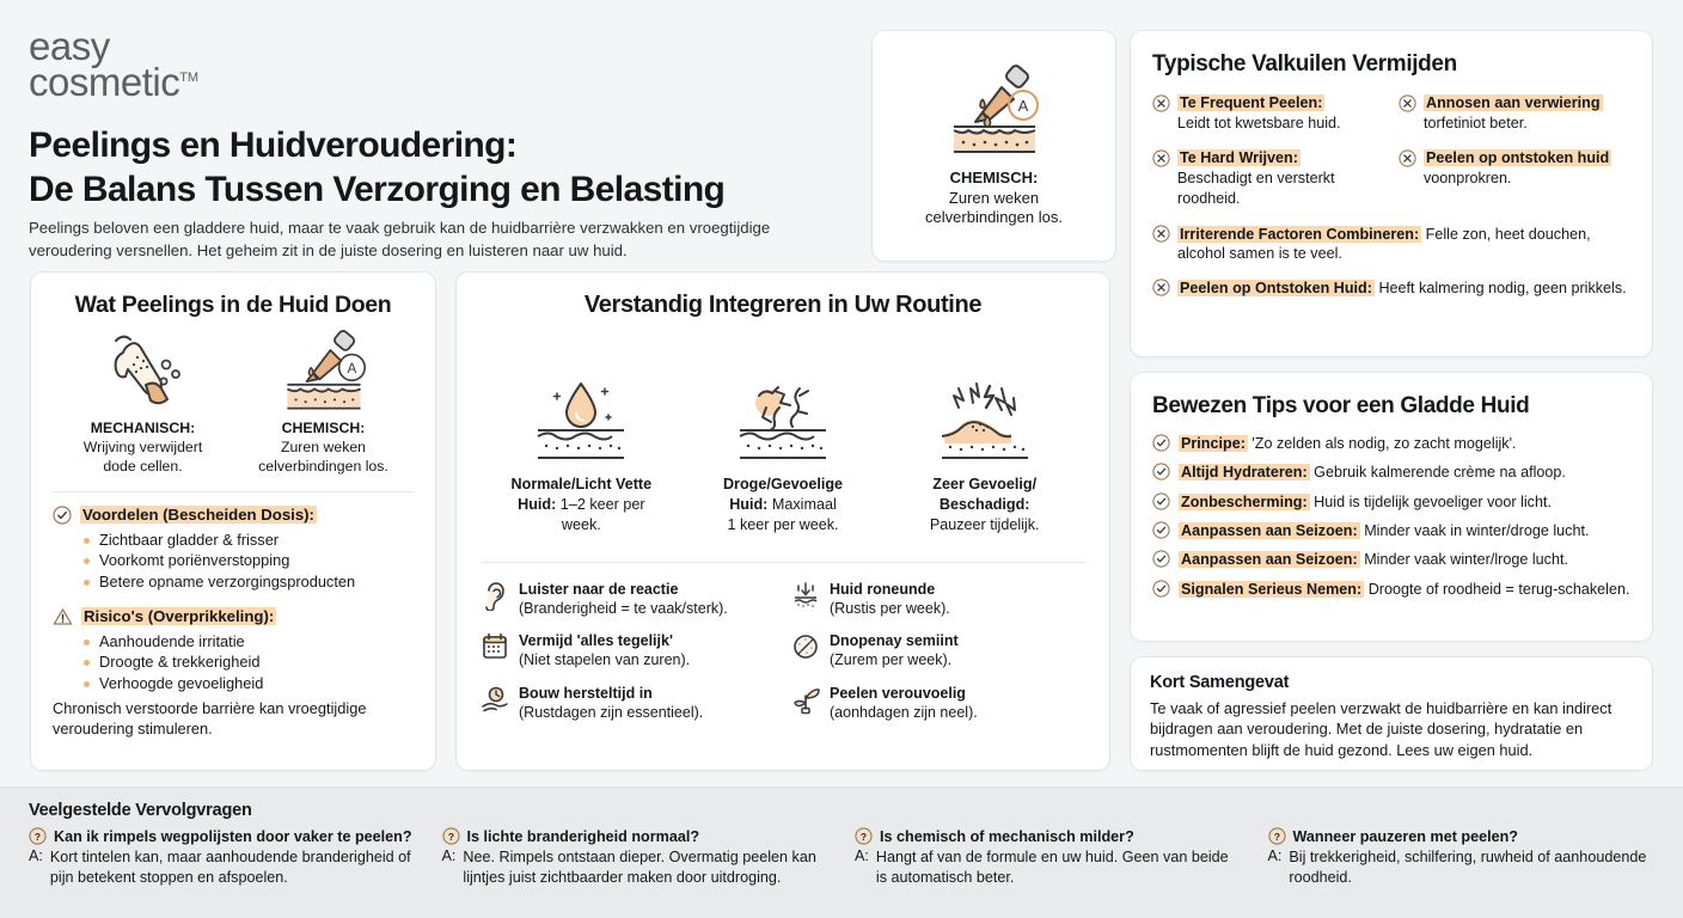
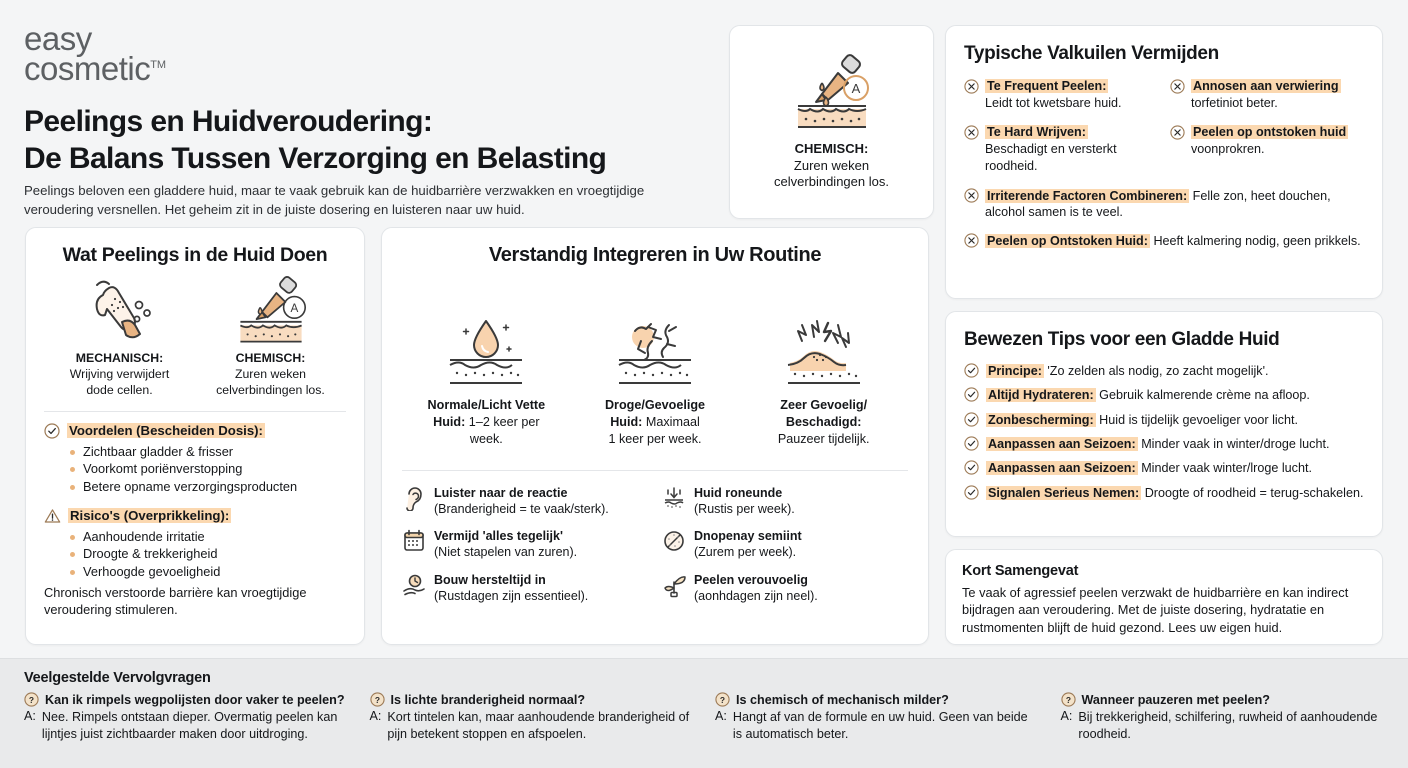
  easy
  cosmeticTM
  Peelings en Huidveroudering:
  De Balans Tussen Verzorging en Belasting
  Peelings beloven een gladdere huid, maar te vaak gebruik kan de huidbarrière verzwakken en vroegtijdige veroudering versnellen. Het geheim zit in de juiste dosering en luisteren naar uw huid.
  A
  CHEMISCH:
  Zuren weken
  celverbindingen los.
  Typische Valkuilen Vermijden
  Te Frequent Peelen:
  Leidt tot kwetsbare huid.
  Te Hard Wrijven:
  Beschadigt en versterkt roodheid.
  Annosen aan verwiering
  torfetiniot beter.
  Peelen op ontstoken huid
  voonprokren.
  Irriterende Factoren Combineren: Felle zon, heet douchen, alcohol samen is te veel.
  Peelen op Ontstoken Huid: Heeft kalmering nodig, geen prikkels.
  Bewezen Tips voor een Gladde Huid
  Principe: 'Zo zelden als nodig, zo zacht mogelijk'.
  Altijd Hydrateren: Gebruik kalmerende crème na afloop.
  Zonbescherming: Huid is tijdelijk gevoeliger voor licht.
  Aanpassen aan Seizoen: Minder vaak in winter/droge lucht.
  Aanpassen aan Seizoen: Minder vaak winter/lroge lucht.
  Signalen Serieus Nemen: Droogte of roodheid = terug-schakelen.
  Kort Samengevat
  Te vaak of agressief peelen verzwakt de huidbarrière en kan indirect bijdragen aan veroudering. Met de juiste dosering, hydratatie en rustmomenten blijft de huid gezond. Lees uw eigen huid.
  Wat Peelings in de Huid Doen
  MECHANISCH:
  Wrijving verwijdert
  dode cellen.
  A
  CHEMISCH:
  Zuren weken
  celverbindingen los.
  Voordelen (Bescheiden Dosis):
  Zichtbaar gladder & frisser
  Voorkomt poriënverstopping
  Betere opname verzorgingsproducten
  Risico's (Overprikkeling):
  Aanhoudende irritatie
  Droogte & trekkerigheid
  Verhoogde gevoeligheid
  Chronisch verstoorde barrière kan vroegtijdige veroudering stimuleren.
  Verstandig Integreren in Uw Routine
  Normale/Licht Vette
  Huid: 1–2 keer per
  week.
  Droge/Gevoelige
  Huid: Maximaal
  1 keer per week.
  Zeer Gevoelig/
  Beschadigd:
  Pauzeer tijdelijk.
  Luister naar de reactie
  (Branderigheid = te vaak/sterk).
  Vermijd 'alles tegelijk'
  (Niet stapelen van zuren).
  Bouw hersteltijd in
  (Rustdagen zijn essentieel).
  Huid roneunde
  (Rustis per week).
  Dnopenay semiint
  (Zurem per week).
  Peelen verouvoelig
  (aonhdagen zijn neel).
  Veelgestelde Vervolgvragen
  ?
  Kan ik rimpels wegpolijsten door vaker te peelen?
  A:
- Kort tintelen kan, maar aanhoudende branderigheid of pijn betekent stoppen en afspoelen.
+ Nee. Rimpels ontstaan dieper. Overmatig peelen kan lijntjes juist zichtbaarder maken door uitdroging.
  ?
  Is lichte branderigheid normaal?
  A:
- Nee. Rimpels ontstaan dieper. Overmatig peelen kan lijntjes juist zichtbaarder maken door uitdroging.
+ Kort tintelen kan, maar aanhoudende branderigheid of pijn betekent stoppen en afspoelen.
  ?
  Is chemisch of mechanisch milder?
  A:
  Hangt af van de formule en uw huid. Geen van beide is automatisch beter.
  ?
  Wanneer pauzeren met peelen?
  A:
  Bij trekkerigheid, schilfering, ruwheid of aanhoudende roodheid.
